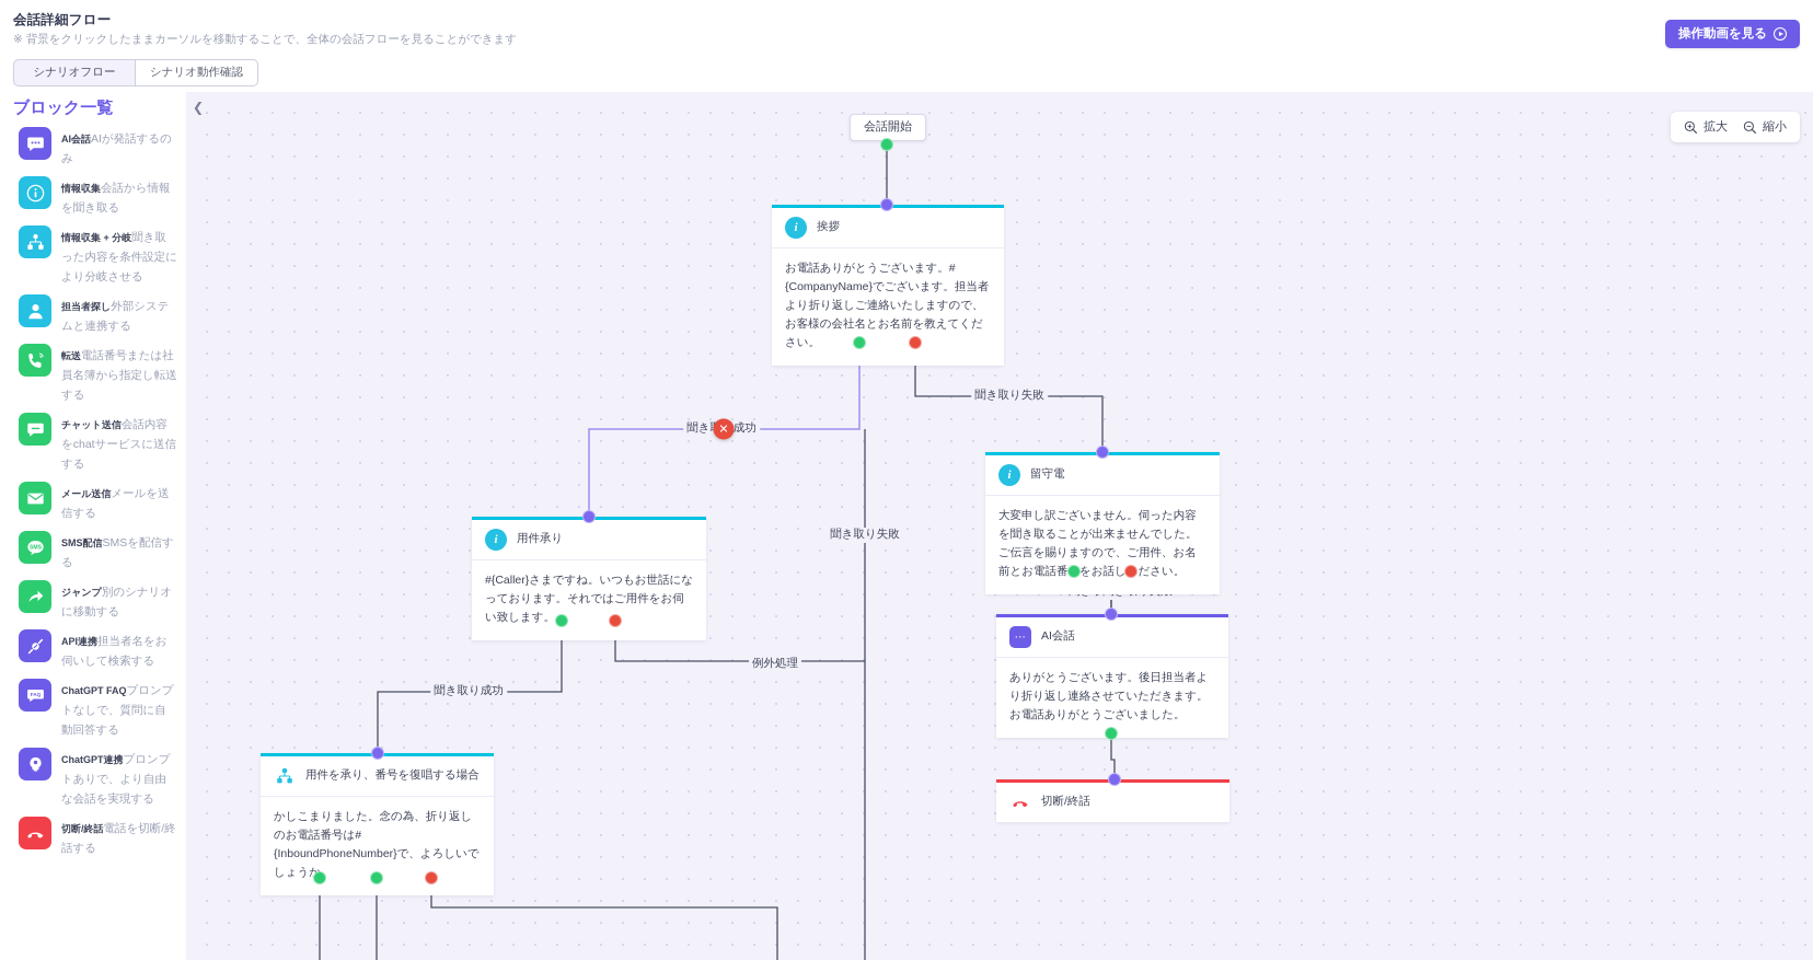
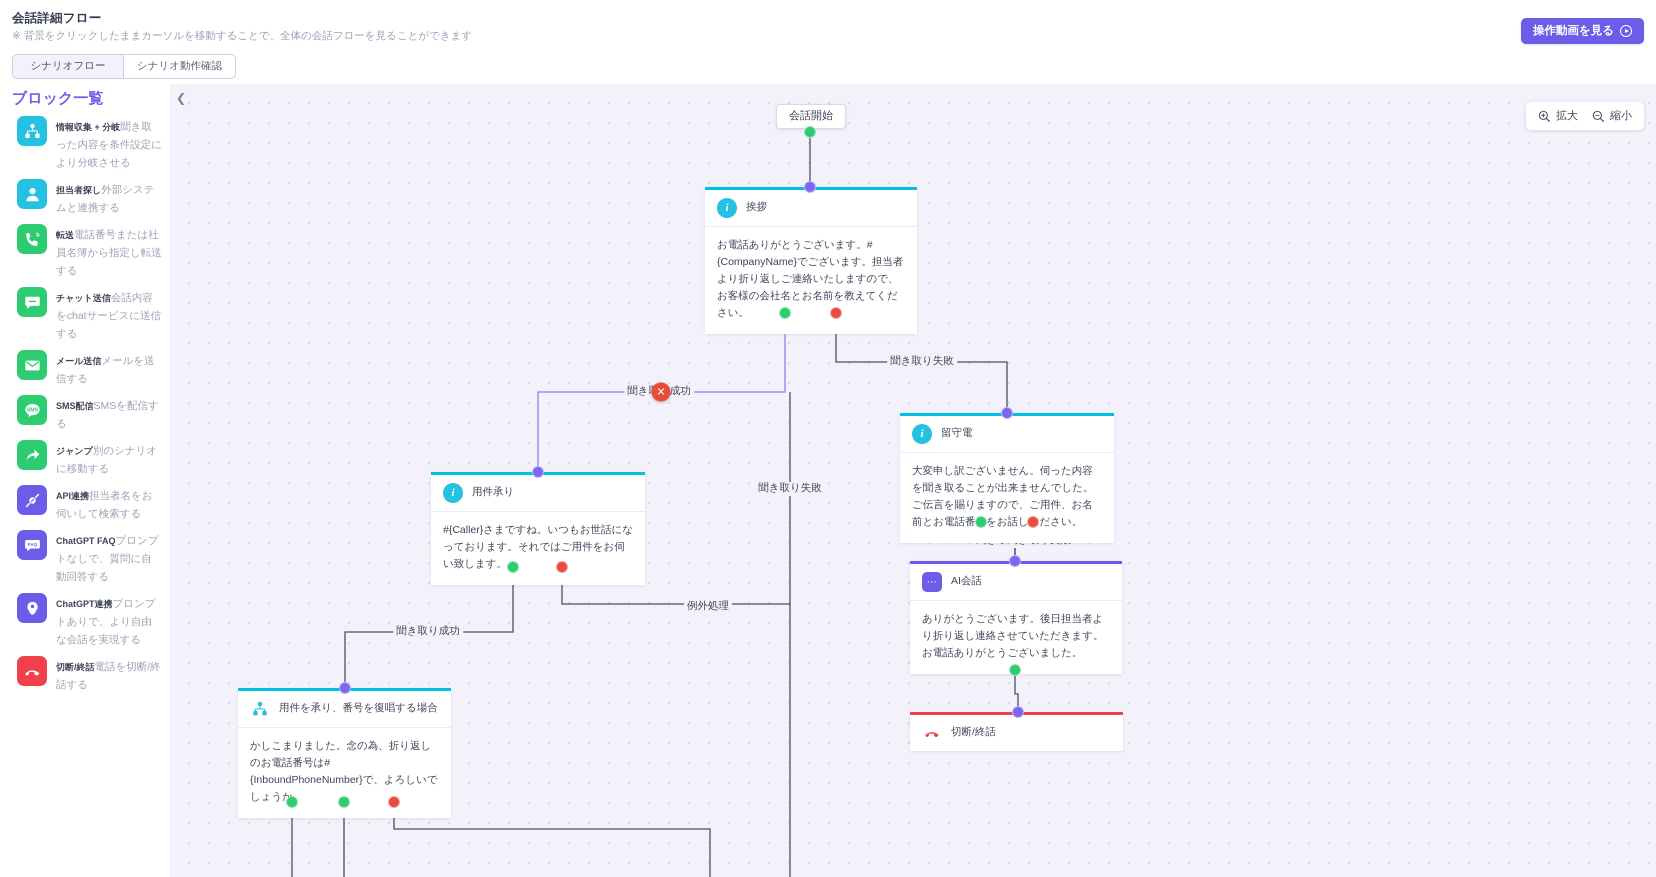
  会話詳細フロー
  ※ 背景をクリックしたままカーソルを移動することで、全体の会話フローを見ることができます
  操作動画を見る
  シナリオフロー
  シナリオ動作確認
  ブロック一覧
- AI会話AIが発話するのみ
- 情報収集会話から情報を聞き取る
  情報収集 + 分岐聞き取った内容を条件設定により分岐させる
  担当者探し外部システムと連携する
  転送電話番号または社員名簿から指定し転送する
  チャット送信会話内容をchatサービスに送信する
  メール送信メールを送信する
  SMS配信SMSを配信する
  ジャンプ別のシナリオに移動する
  API連携担当者名をお伺いして検索する
  ChatGPT FAQプロンプトなしで、質問に自動回答する
  ChatGPT連携プロンプトありで、より自由な会話を実現する
  切断/終話電話を切断/終話する
  ❮
  拡大
  縮小
  聞き取り失敗
  ✕
  聞き取り失敗
  聞き取り成功
  例外処理
  会話開始
  i
  挨拶
  お電話ありがとうございます。#{CompanyName}でございます。担当者より折り返しご連絡いたしますので、お客様の会社名とお名前を教えてください。
  i
  留守電
  大変申し訳ございません。伺った内容を聞き取ることが出来ませんでした。ご伝言を賜りますので、ご用件、お名前とお電話番をお話しださい。
  i
  用件承り
  #{Caller}さまですね。いつもお世話になっております。それではご用件をお伺い致します。
  ⋯
  AI会話
  ありがとうございます。後日担当者より折り返し連絡させていただきます。お電話ありがとうございました。
  用件を承り、番号を復唱する場合
  かしこまりました。念の為、折り返しのお電話番号は#{InboundPhoneNumber}で、よろしいでしょう。
  切断/終話
